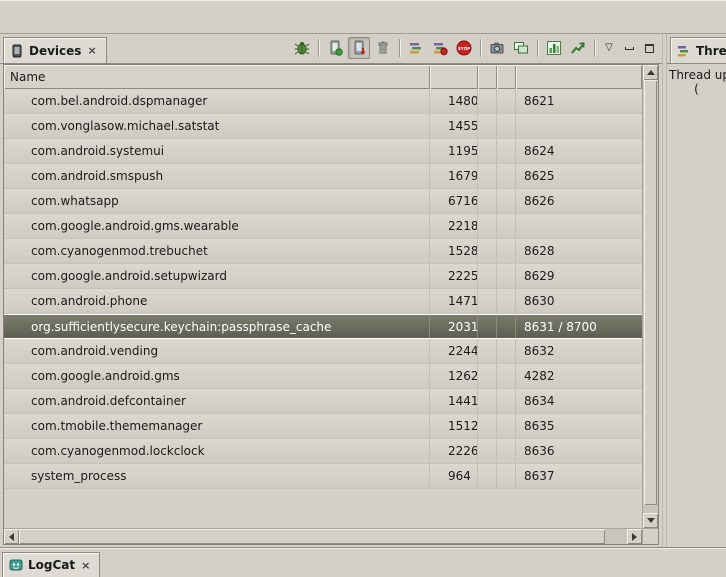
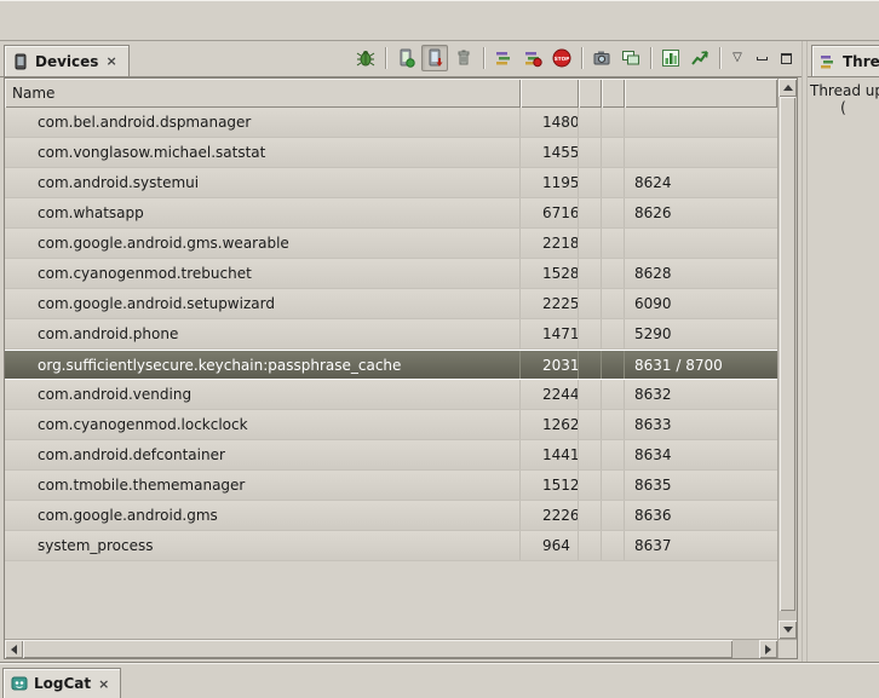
  Devices
  ×
  ▽
  Name
  com.bel.android.dspmanager
  1480
- 8621
  com.vonglasow.michael.satstat
  1455
  com.android.systemui
  1195
  8624
- com.android.smspush
- 1679
- 8625
  com.whatsapp
  6716
  8626
  com.google.android.gms.wearable
  2218
  com.cyanogenmod.trebuchet
  1528
  8628
  com.google.android.setupwizard
  2225
- 8629
+ 6090
  com.android.phone
  1471
- 8630
+ 5290
  org.sufficientlysecure.keychain:passphrase_cache
  2031
  8631 / 8700
  com.android.vending
  2244
  8632
- com.google.android.gms
+ com.cyanogenmod.lockclock
  1262
- 4282
+ 8633
  com.android.defcontainer
  1441
  8634
  com.tmobile.thememanager
  1512
  8635
- com.cyanogenmod.lockclock
+ com.google.android.gms
  2226
  8636
  system_process
  964
  8637
  Thre
  Thread u
  (
  LogCat
  ×
